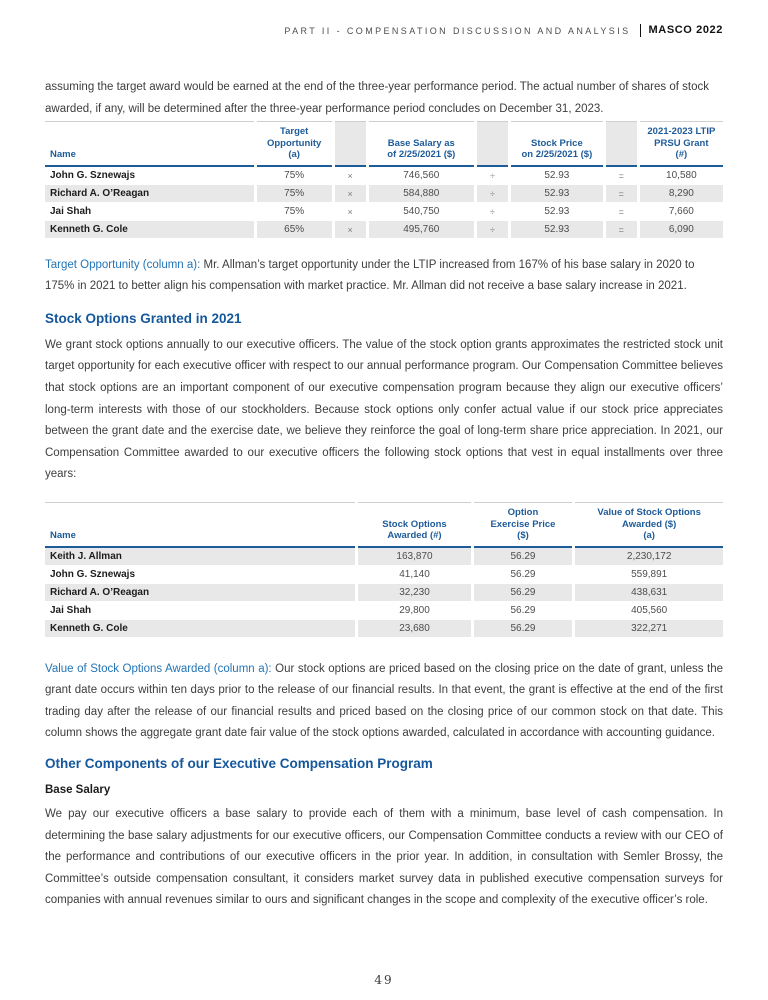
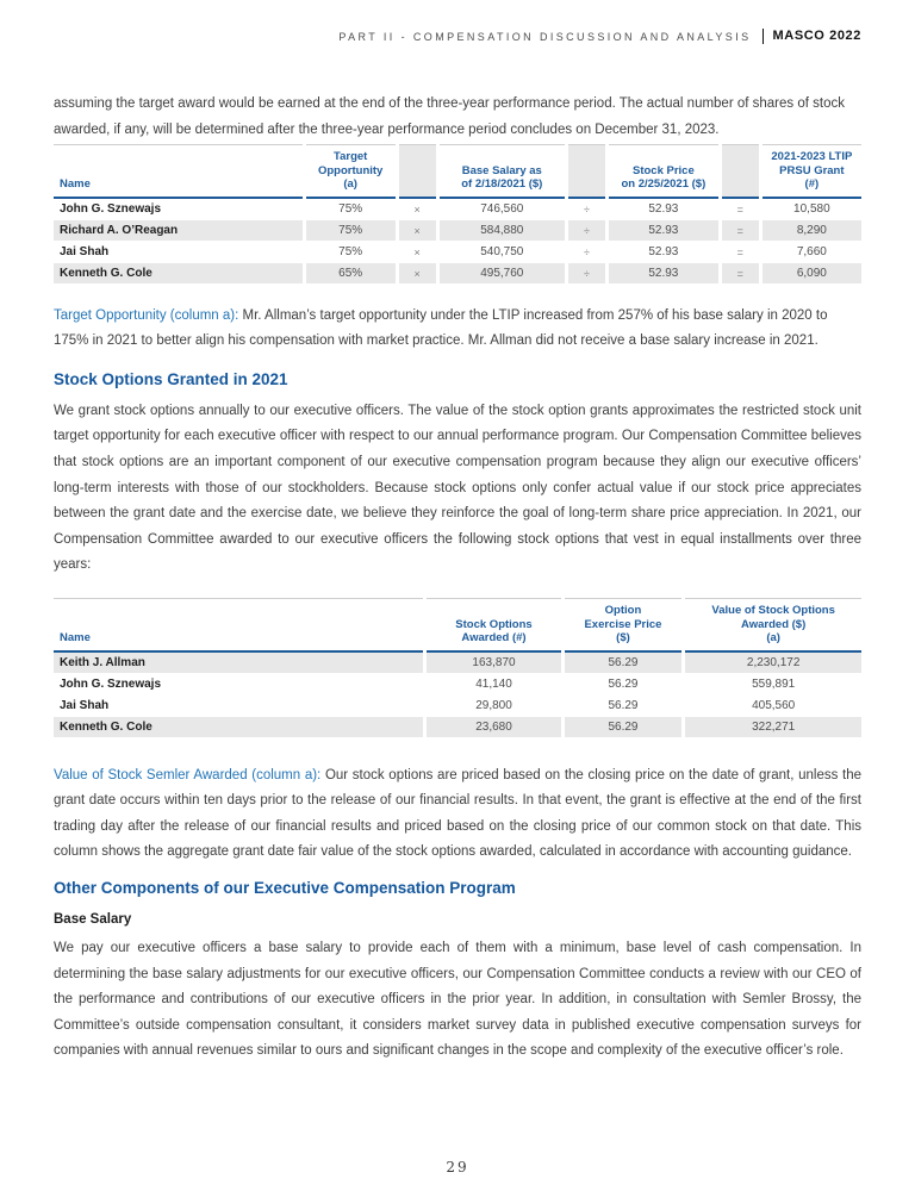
  PART II - COMPENSATION DISCUSSION AND ANALYSIS
  MASCO 2022
  assuming the target award would be earned at the end of the three-year performance period. The actual number of shares of stock awarded, if any, will be determined after the three-year performance period concludes on December 31, 2023.
- Name	Target Opportunity (a)		Base Salary as of 2/25/2021 ($)		Stock Price on 2/25/2021 ($)		2021-2023 LTIP PRSU Grant (#)
+ Name	Target Opportunity (a)		Base Salary as of 2/18/2021 ($)		Stock Price on 2/25/2021 ($)		2021-2023 LTIP PRSU Grant (#)
  John G. Sznewajs	75%	×	746,560	÷	52.93	=	10,580
  Richard A. O’Reagan	75%	×	584,880	÷	52.93	=	8,290
  Jai Shah	75%	×	540,750	÷	52.93	=	7,660
  Kenneth G. Cole	65%	×	495,760	÷	52.93	=	6,090
- Target Opportunity (column a): Mr. Allman’s target opportunity under the LTIP increased from 167% of his base salary in 2020 to 175% in 2021 to better align his compensation with market practice. Mr. Allman did not receive a base salary increase in 2021.
+ Target Opportunity (column a): Mr. Allman’s target opportunity under the LTIP increased from 257% of his base salary in 2020 to 175% in 2021 to better align his compensation with market practice. Mr. Allman did not receive a base salary increase in 2021.
  Stock Options Granted in 2021
  We grant stock options annually to our executive officers. The value of the stock option grants approximates the restricted stock unit target opportunity for each executive officer with respect to our annual performance program. Our Compensation Committee believes that stock options are an important component of our executive compensation program because they align our executive officers’ long-term interests with those of our stockholders. Because stock options only confer actual value if our stock price appreciates between the grant date and the exercise date, we believe they reinforce the goal of long-term share price appreciation. In 2021, our Compensation Committee awarded to our executive officers the following stock options that vest in equal installments over three years:
  Name	Stock Options Awarded (#)	Option Exercise Price ($)	Value of Stock Options Awarded ($) (a)
  Keith J. Allman	163,870	56.29	2,230,172
  John G. Sznewajs	41,140	56.29	559,891
- Richard A. O’Reagan	32,230	56.29	438,631
  Jai Shah	29,800	56.29	405,560
  Kenneth G. Cole	23,680	56.29	322,271
- Value of Stock Options Awarded (column a): Our stock options are priced based on the closing price on the date of grant, unless the grant date occurs within ten days prior to the release of our financial results. In that event, the grant is effective at the end of the first trading day after the release of our financial results and priced based on the closing price of our common stock on that date. This column shows the aggregate grant date fair value of the stock options awarded, calculated in accordance with accounting guidance.
+ Value of Stock Semler Awarded (column a): Our stock options are priced based on the closing price on the date of grant, unless the grant date occurs within ten days prior to the release of our financial results. In that event, the grant is effective at the end of the first trading day after the release of our financial results and priced based on the closing price of our common stock on that date. This column shows the aggregate grant date fair value of the stock options awarded, calculated in accordance with accounting guidance.
  Other Components of our Executive Compensation Program
  Base Salary
  We pay our executive officers a base salary to provide each of them with a minimum, base level of cash compensation. In determining the base salary adjustments for our executive officers, our Compensation Committee conducts a review with our CEO of the performance and contributions of our executive officers in the prior year. In addition, in consultation with Semler Brossy, the Committee’s outside compensation consultant, it considers market survey data in published executive compensation surveys for companies with annual revenues similar to ours and significant changes in the scope and complexity of the executive officer’s role.
- 49
+ 29
